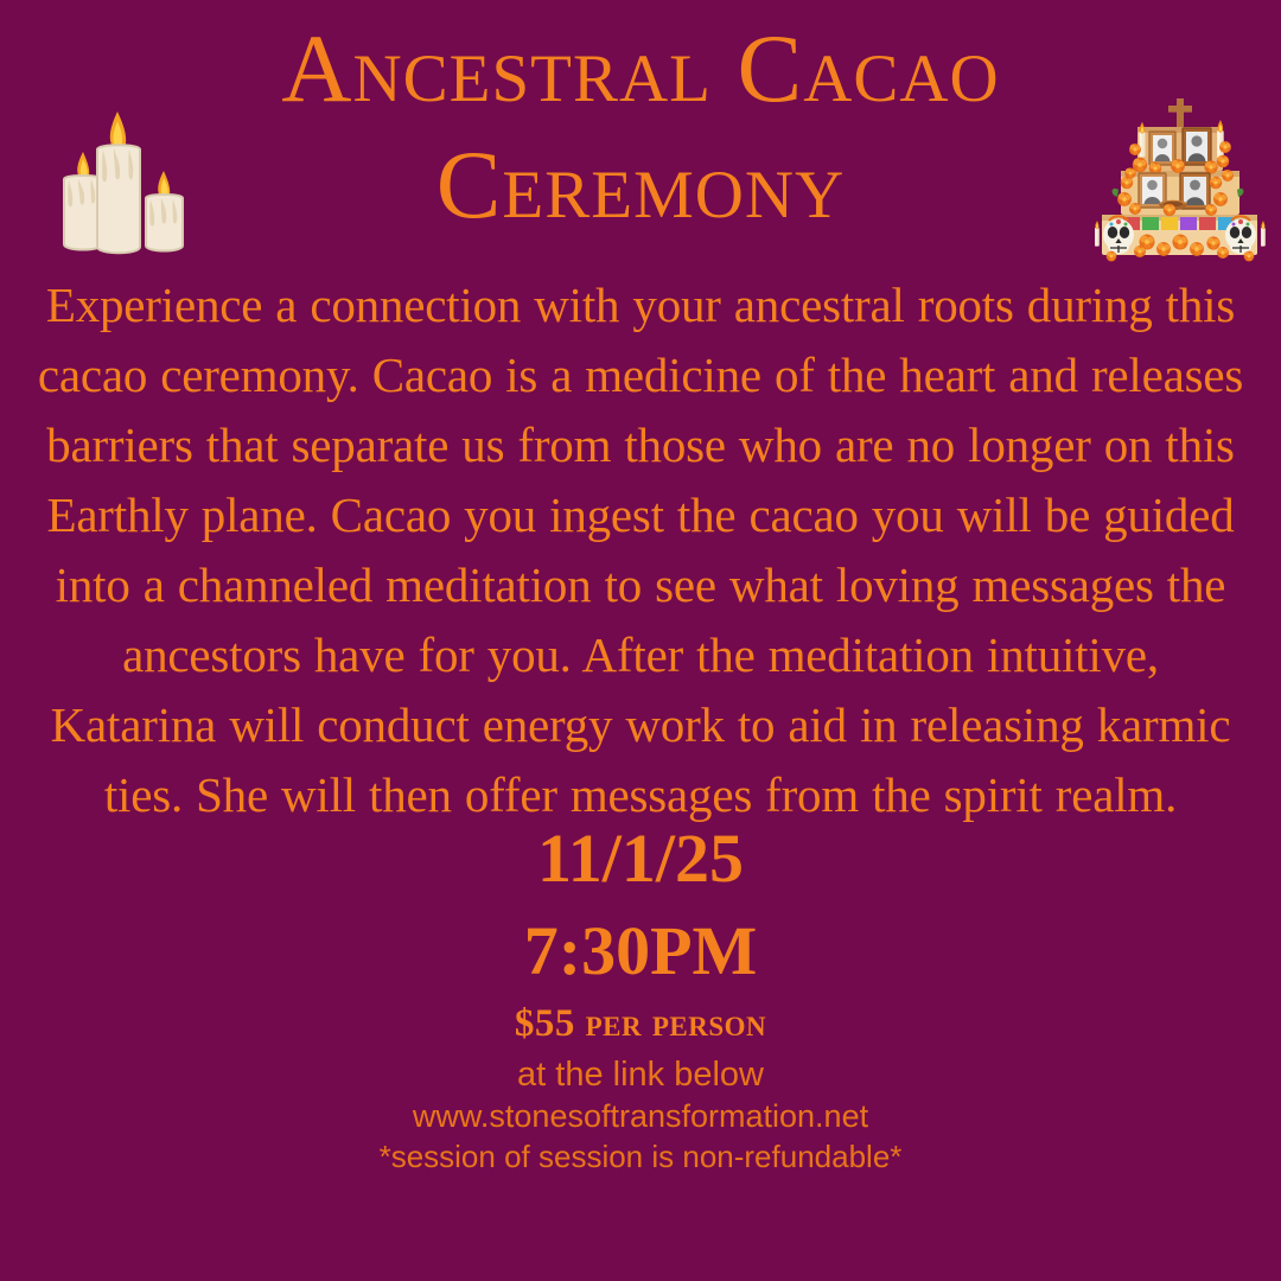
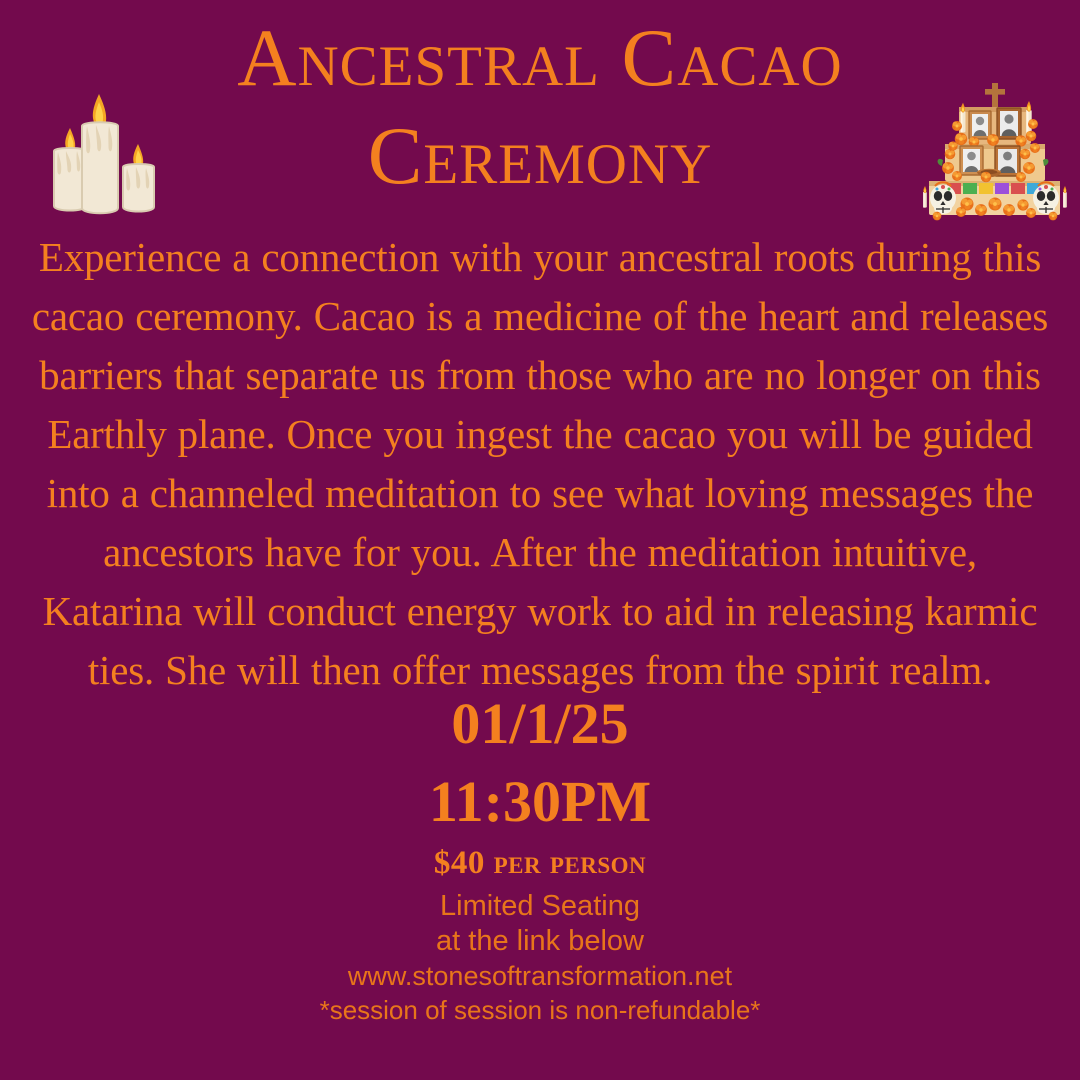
  Ancestral Cacao
  Ceremony
- Experience a connection with your ancestral roots during this cacao ceremony. Cacao is a medicine of the heart and releases barriers that separate us from those who are no longer on this Earthly plane. Cacao you ingest the cacao you will be guided into a channeled meditation to see what loving messages the ancestors have for you. After the meditation intuitive, Katarina will conduct energy work to aid in releasing karmic ties. She will then offer messages from the spirit realm.
+ Experience a connection with your ancestral roots during this cacao ceremony. Cacao is a medicine of the heart and releases barriers that separate us from those who are no longer on this Earthly plane. Once you ingest the cacao you will be guided into a channeled meditation to see what loving messages the ancestors have for you. After the meditation intuitive, Katarina will conduct energy work to aid in releasing karmic ties. She will then offer messages from the spirit realm.
- 11/1/25
+ 01/1/25
- 7:30PM
+ 11:30PM
- $55 per person
+ $40 per person
+ Limited Seating
  at the link below
  www.stonesoftransformation.net
  *session of session is non-refundable*
